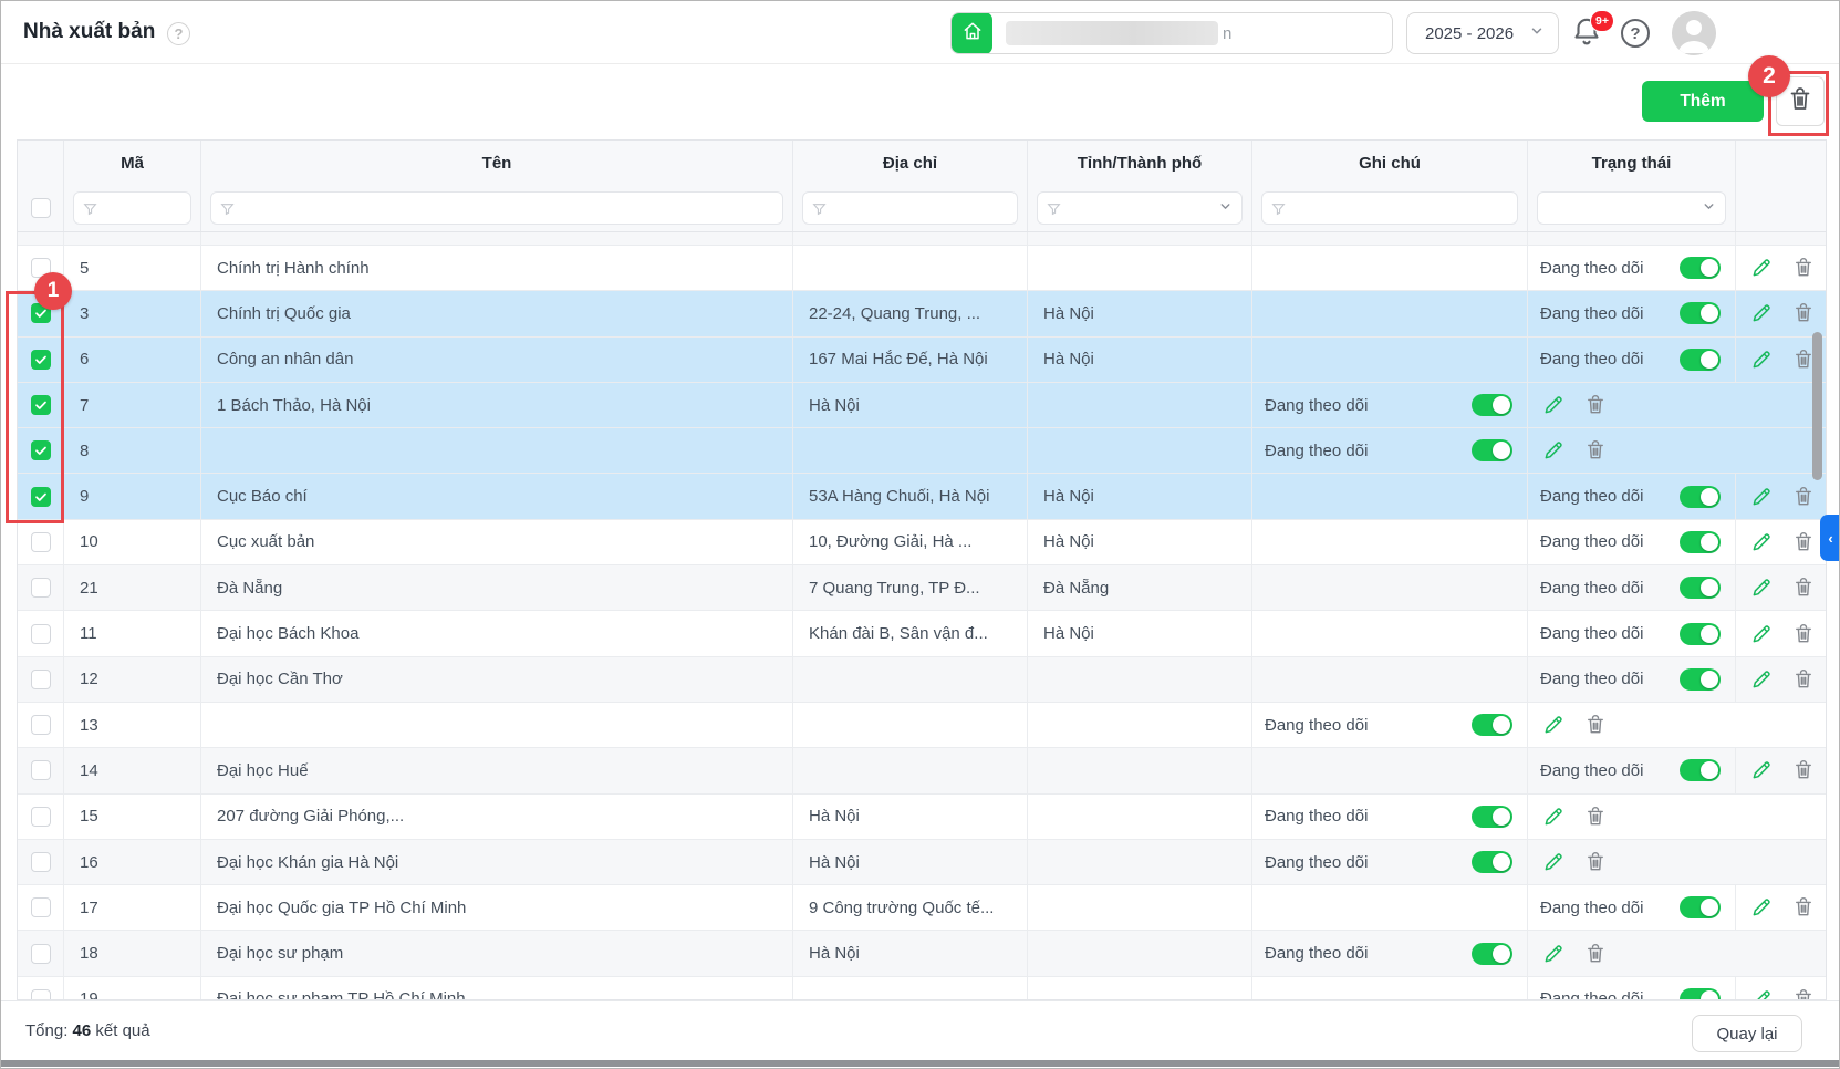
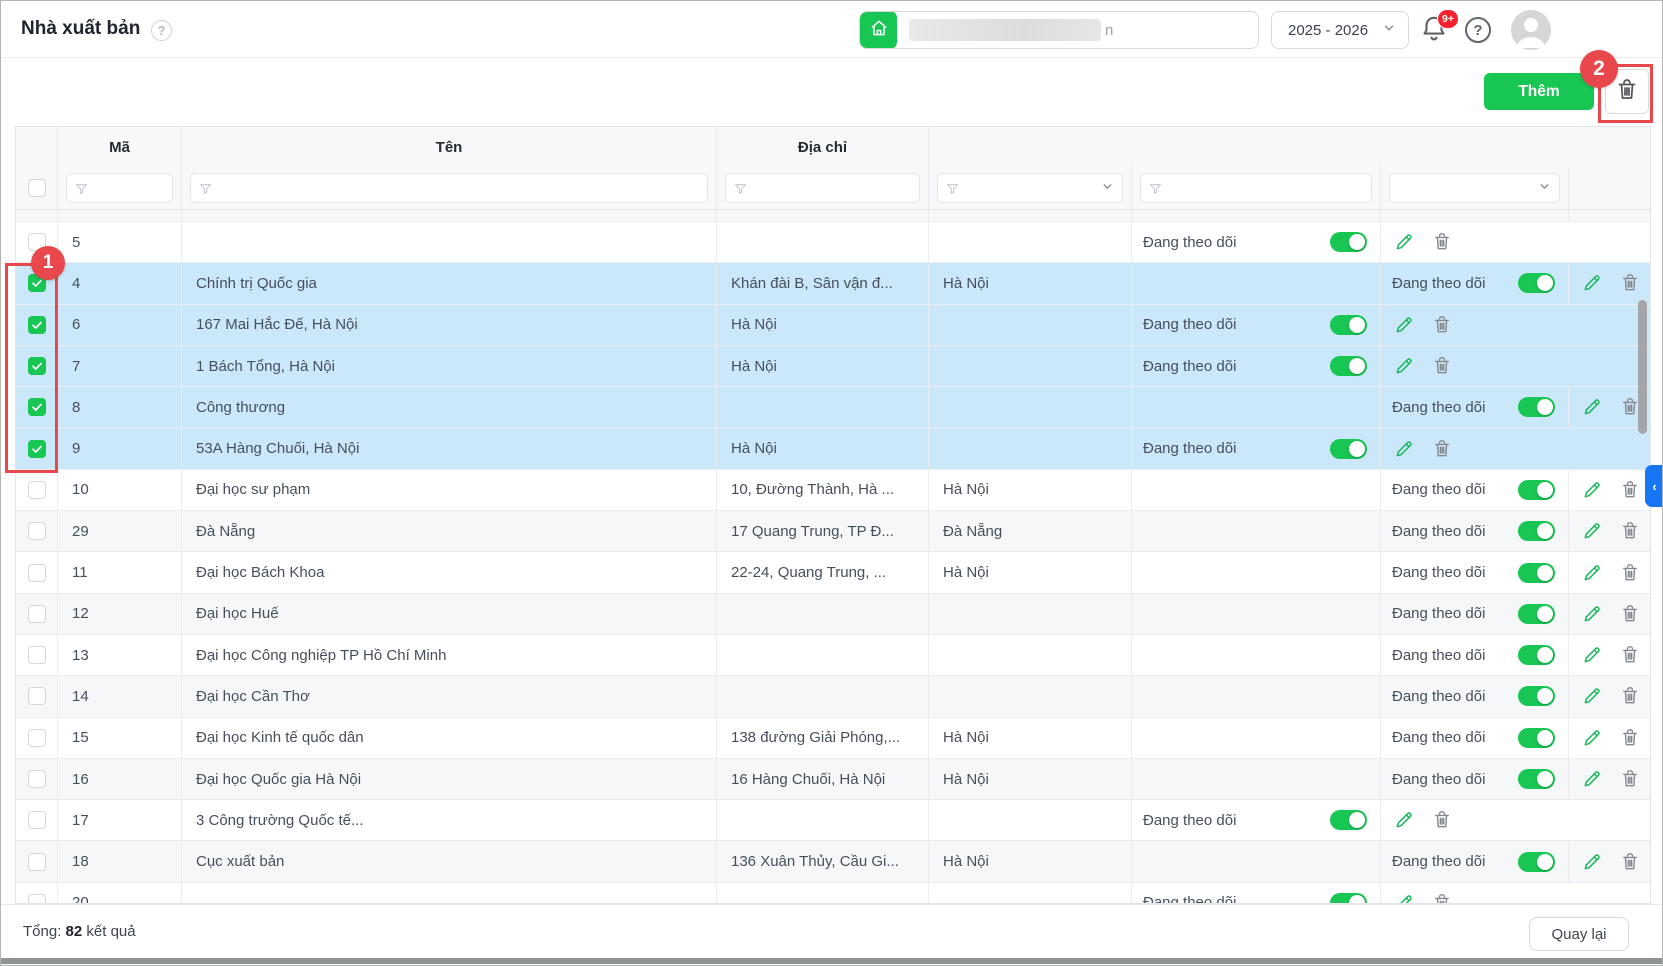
  Nhà xuất bản
  ?
  n
  2025 - 2026
  9+
  ?
  Thêm
  Mã
  Tên
  Địa chỉ
- Tỉnh/Thành phố
- Ghi chú
- Trạng thái
  5
- Chính trị Hành chính
  Đang theo dõi
- 3
+ 4
  Chính trị Quốc gia
- 22-24, Quang Trung, ...
+ Khán đài B, Sân vận đ...
  Hà Nội
  Đang theo dõi
  6
- Công an nhân dân
  167 Mai Hắc Đế, Hà Nội
  Hà Nội
  Đang theo dõi
  7
- 1 Bách Thảo, Hà Nội
+ 1 Bách Tổng, Hà Nội
  Hà Nội
  Đang theo dõi
  8
+ Công thương
  Đang theo dõi
  9
- Cục Báo chí
  53A Hàng Chuối, Hà Nội
  Hà Nội
  Đang theo dõi
  10
- Cục xuất bản
+ Đại học sư phạm
- 10, Đường Giải, Hà ...
+ 10, Đường Thành, Hà ...
  Hà Nội
  Đang theo dõi
- 21
+ 29
  Đà Nẵng
- 7 Quang Trung, TP Đ...
+ 17 Quang Trung, TP Đ...
  Đà Nẵng
  Đang theo dõi
  11
  Đại học Bách Khoa
- Khán đài B, Sân vận đ...
+ 22-24, Quang Trung, ...
  Hà Nội
  Đang theo dõi
  12
- Đại học Cần Thơ
+ Đại học Huế
  Đang theo dõi
  13
+ Đại học Công nghiệp TP Hồ Chí Minh
  Đang theo dõi
  14
- Đại học Huế
+ Đại học Cần Thơ
  Đang theo dõi
  15
+ Đại học Kinh tế quốc dân
- 207 đường Giải Phóng,...
+ 138 đường Giải Phóng,...
  Hà Nội
  Đang theo dõi
  16
- Đại học Khán gia Hà Nội
+ Đại học Quốc gia Hà Nội
+ 16 Hàng Chuối, Hà Nội
  Hà Nội
  Đang theo dõi
  17
- Đại học Quốc gia TP Hồ Chí Minh
- 9 Công trường Quốc tế...
+ 3 Công trường Quốc tế...
  Đang theo dõi
  18
- Đại học sư phạm
+ Cục xuất bản
+ 136 Xuân Thủy, Cầu Gi...
  Hà Nội
  Đang theo dõi
- 19
+ 20
- Đại học sư phạm TP Hồ Chí Minh
  Đang theo dõi
  ‹
- Tổng: 46 kết quả
+ Tổng: 82 kết quả
  Quay lại
  1
  2
